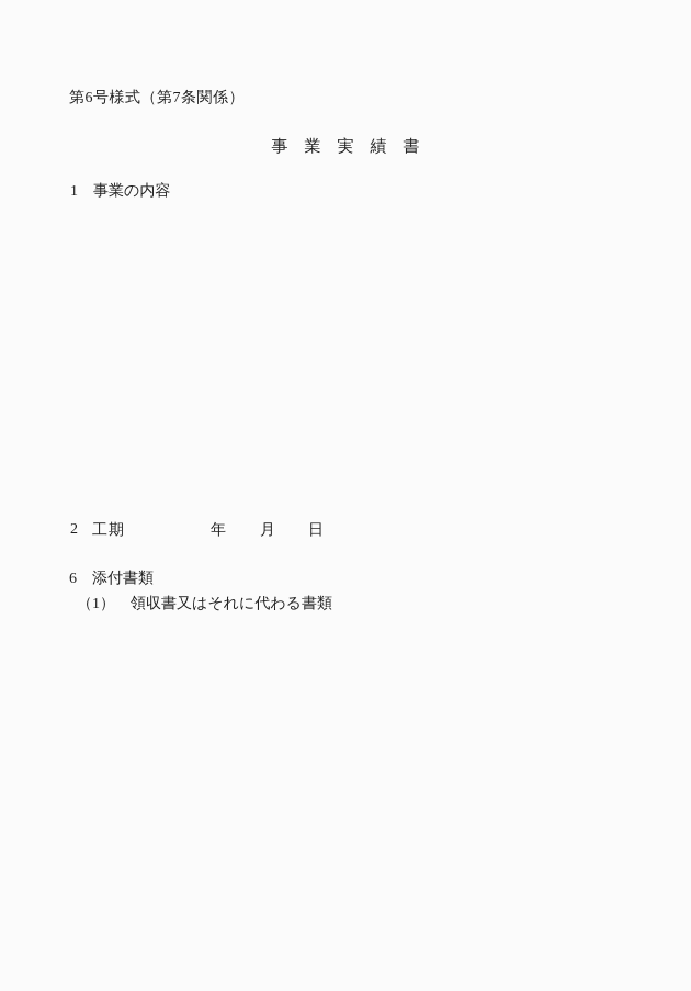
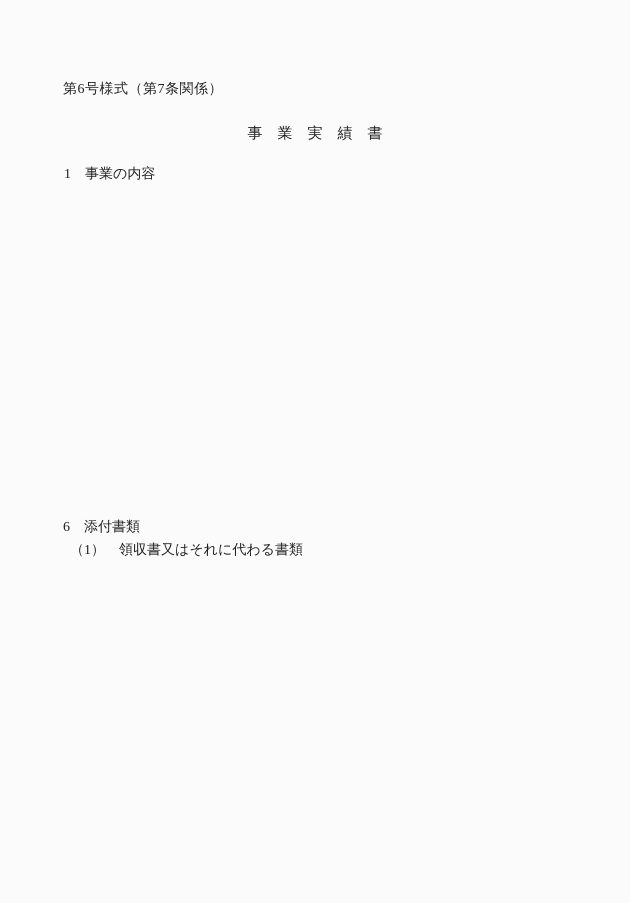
  第6号様式（第7条関係）
  事 業 実 績 書
  1 事業の内容
- 2
- 工期
- 年
- 月
- 日
  6 添付書類
  （1） 領収書又はそれに代わる書類
